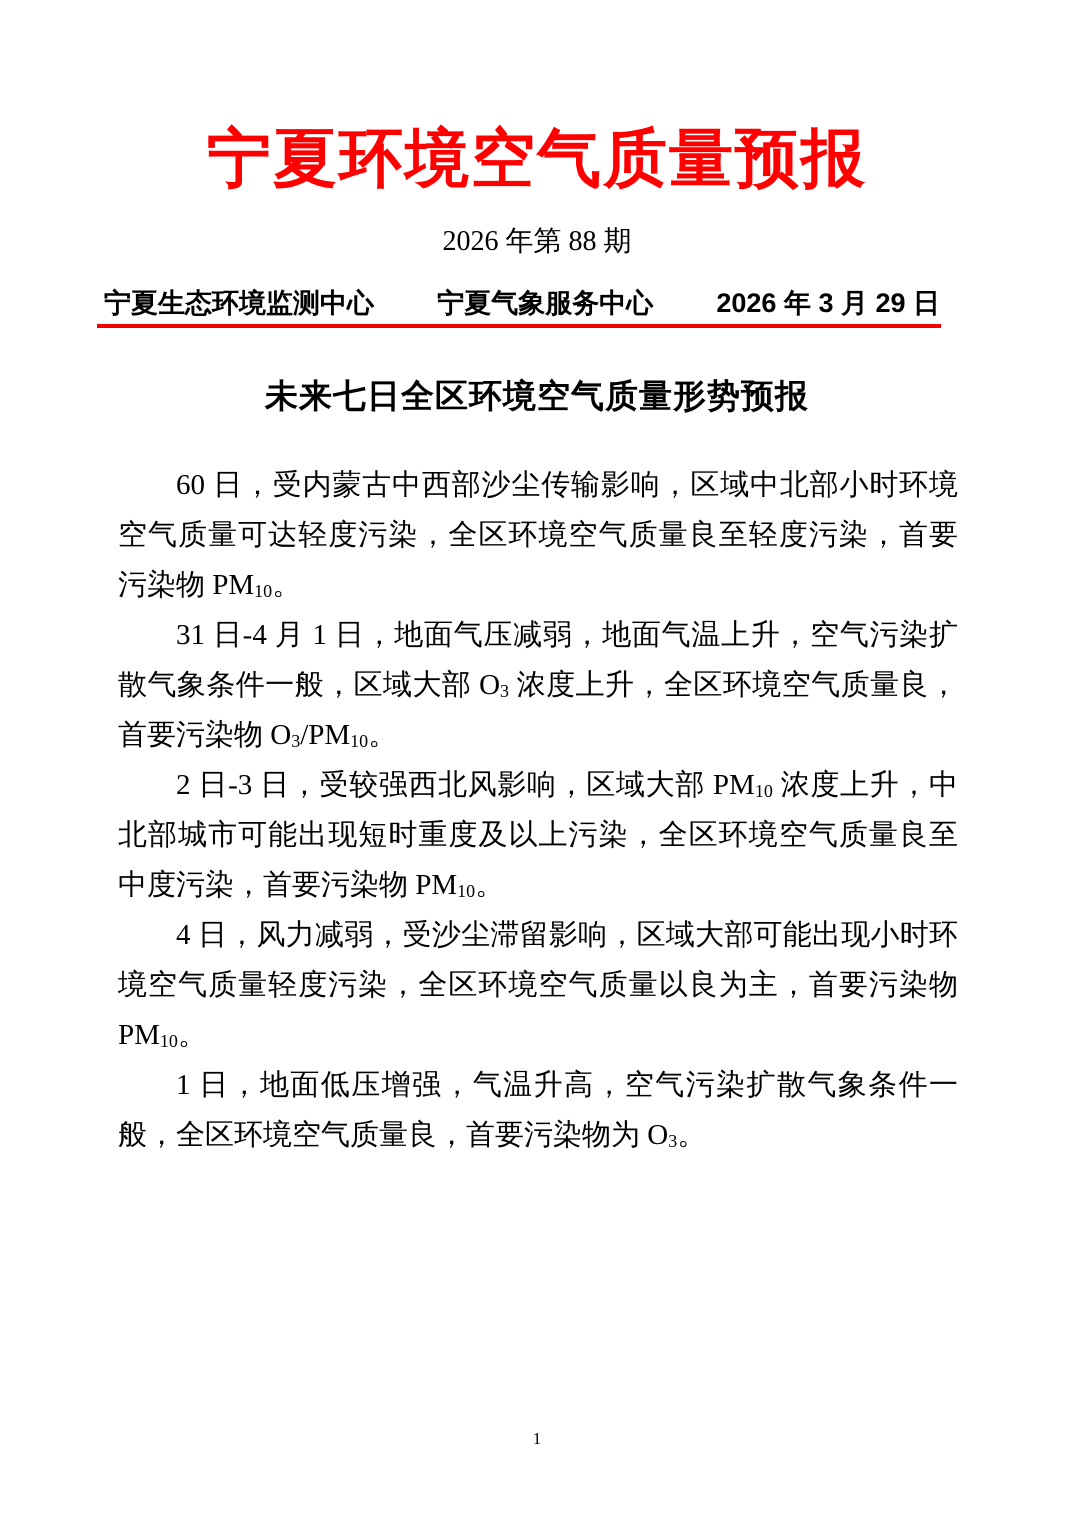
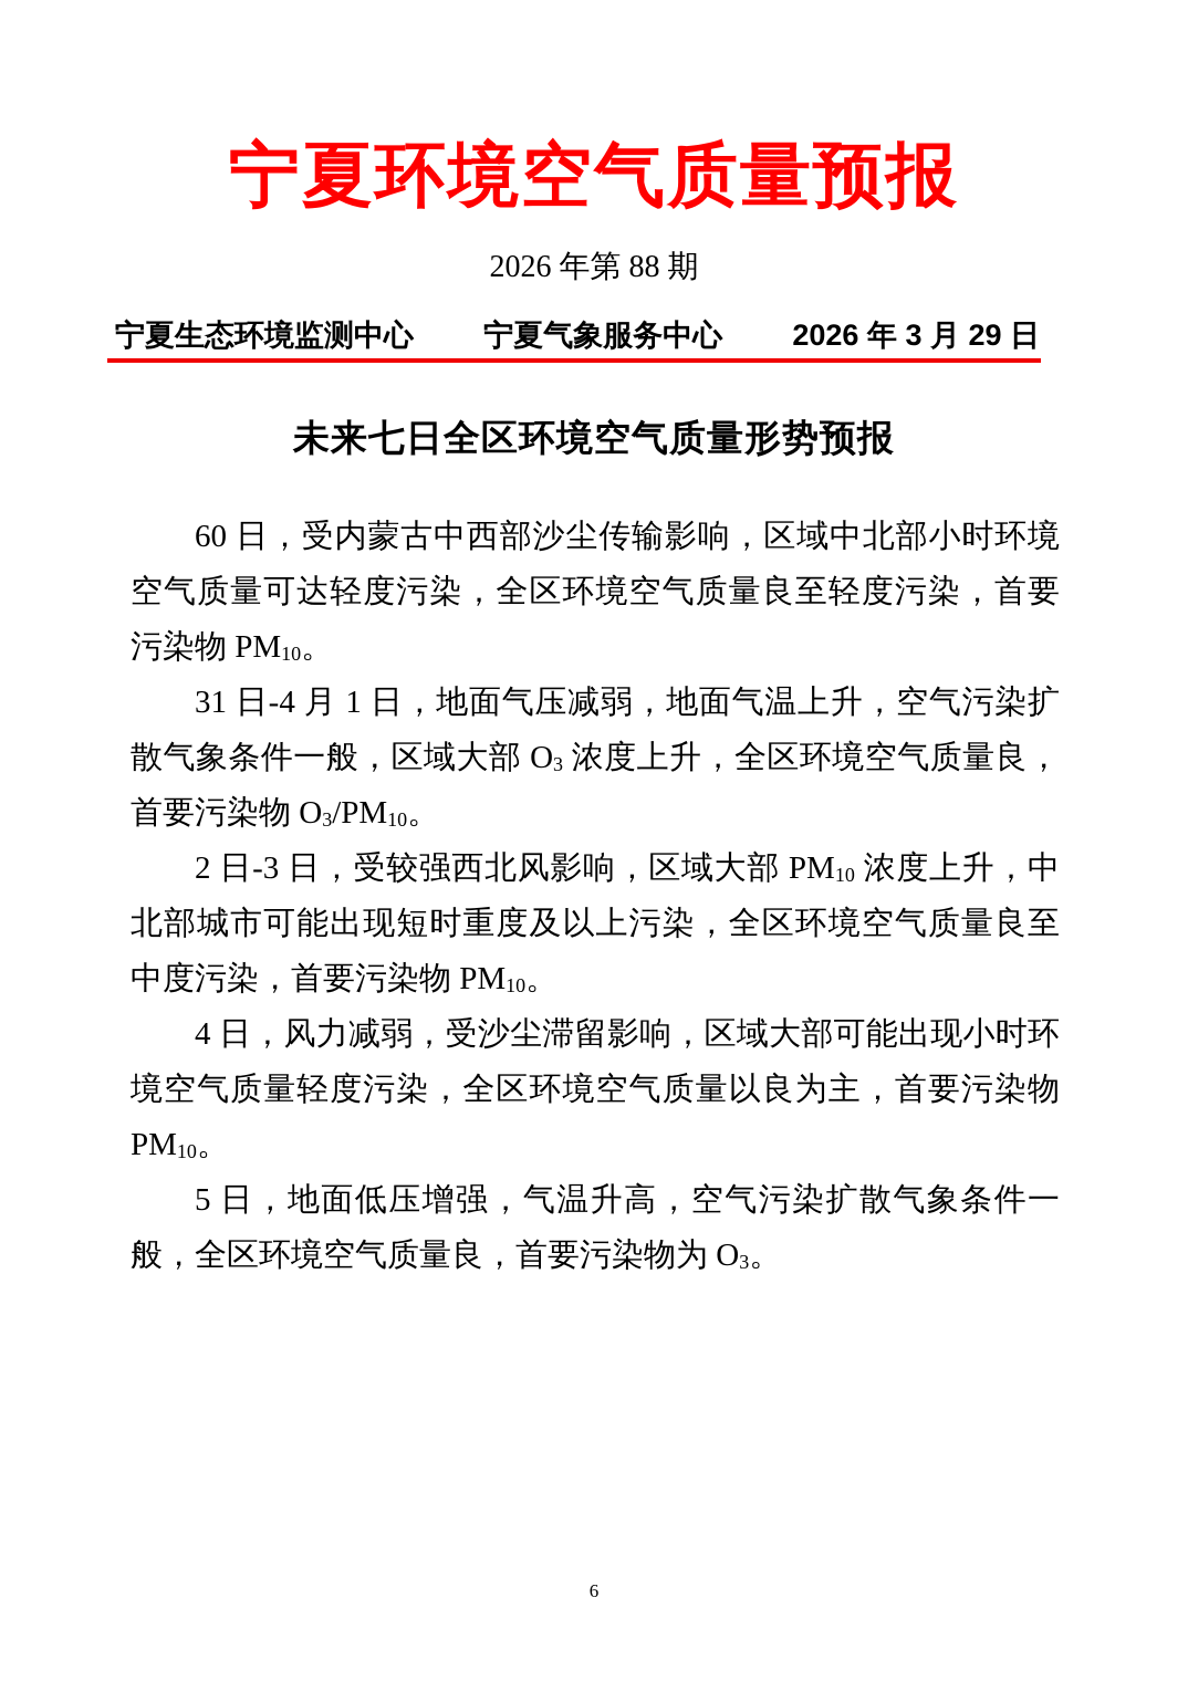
  宁夏环境空气质量预报
  2026 年第 88 期
  宁夏生态环境监测中心
  宁夏气象服务中心
  2026 年 3 月 29 日
  未来七日全区环境空气质量形势预报
  60 日，受内蒙古中西部沙尘传输影响，区域中北部小时环境空气质量可达轻度污染，全区环境空气质量良至轻度污染，首要污染物 PM10。
  31 日-4 月 1 日，地面气压减弱，地面气温上升，空气污染扩散气象条件一般，区域大部 O3 浓度上升，全区环境空气质量良，首要污染物 O3/PM10。
  2 日-3 日，受较强西北风影响，区域大部 PM10 浓度上升，中北部城市可能出现短时重度及以上污染，全区环境空气质量良至中度污染，首要污染物 PM10。
  4 日，风力减弱，受沙尘滞留影响，区域大部可能出现小时环境空气质量轻度污染，全区环境空气质量以良为主，首要污染物 PM10。
- 1 日，地面低压增强，气温升高，空气污染扩散气象条件一般，全区环境空气质量良，首要污染物为 O3。
+ 5 日，地面低压增强，气温升高，空气污染扩散气象条件一般，全区环境空气质量良，首要污染物为 O3。
- 1
+ 6
